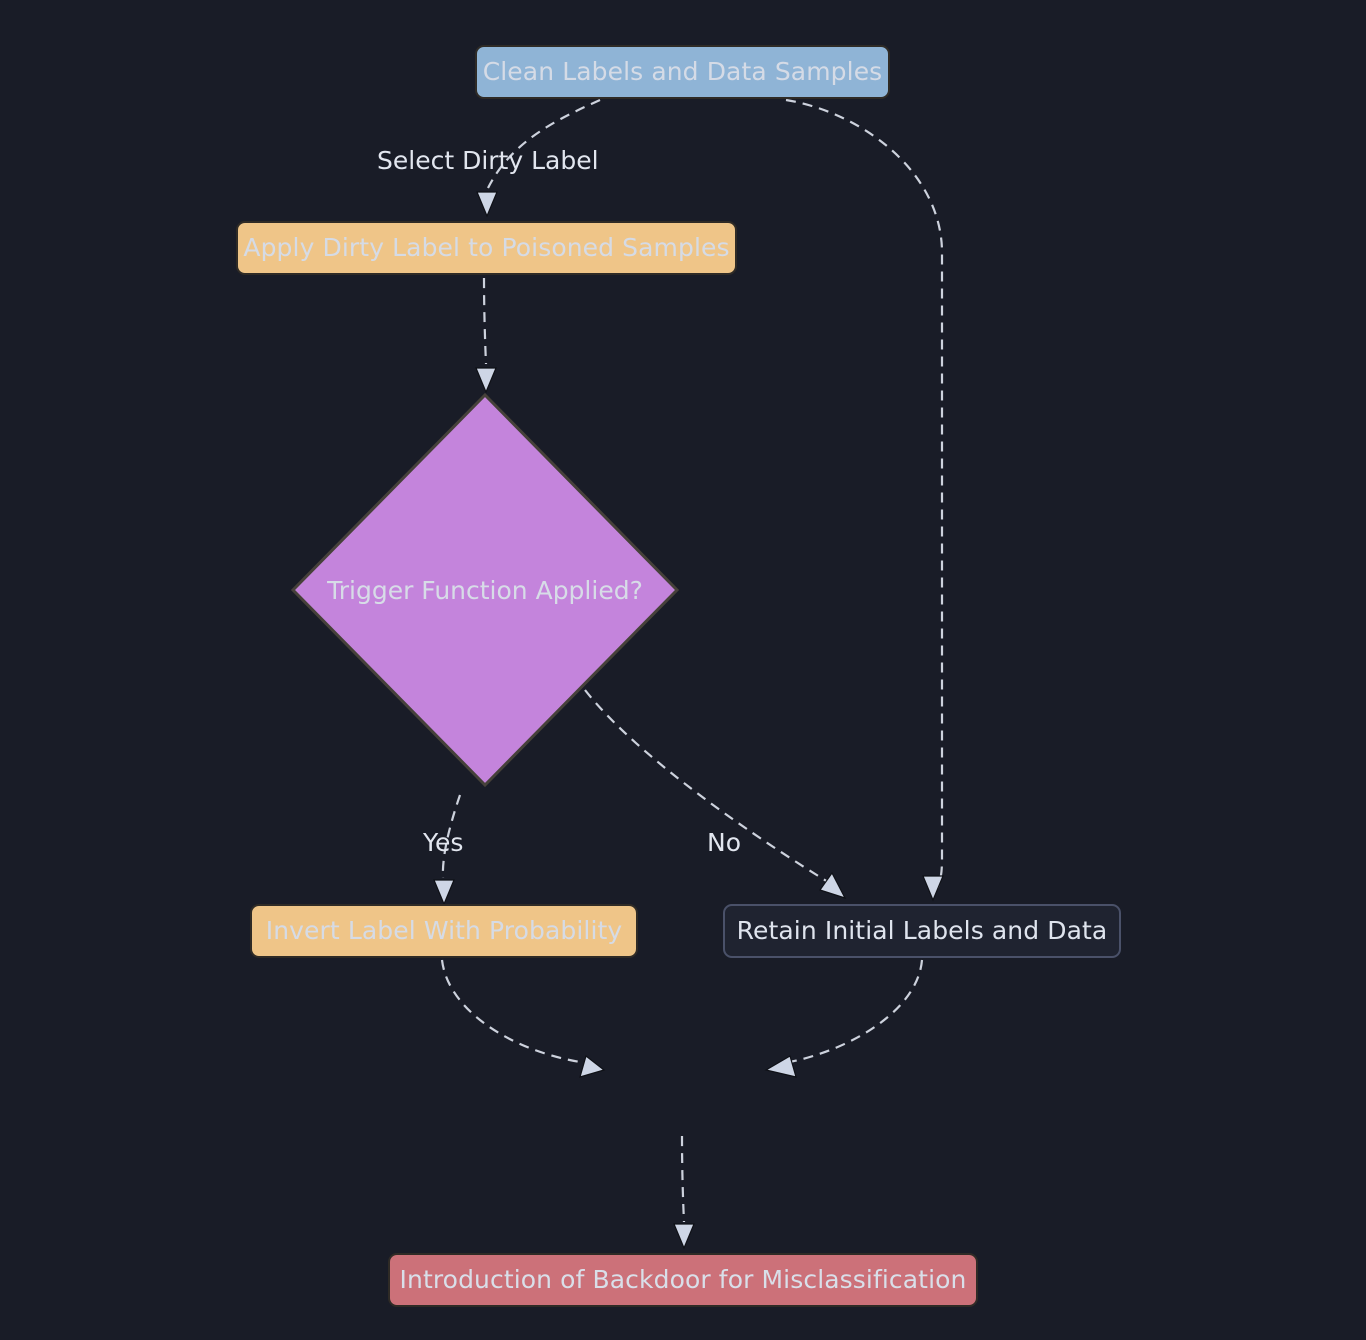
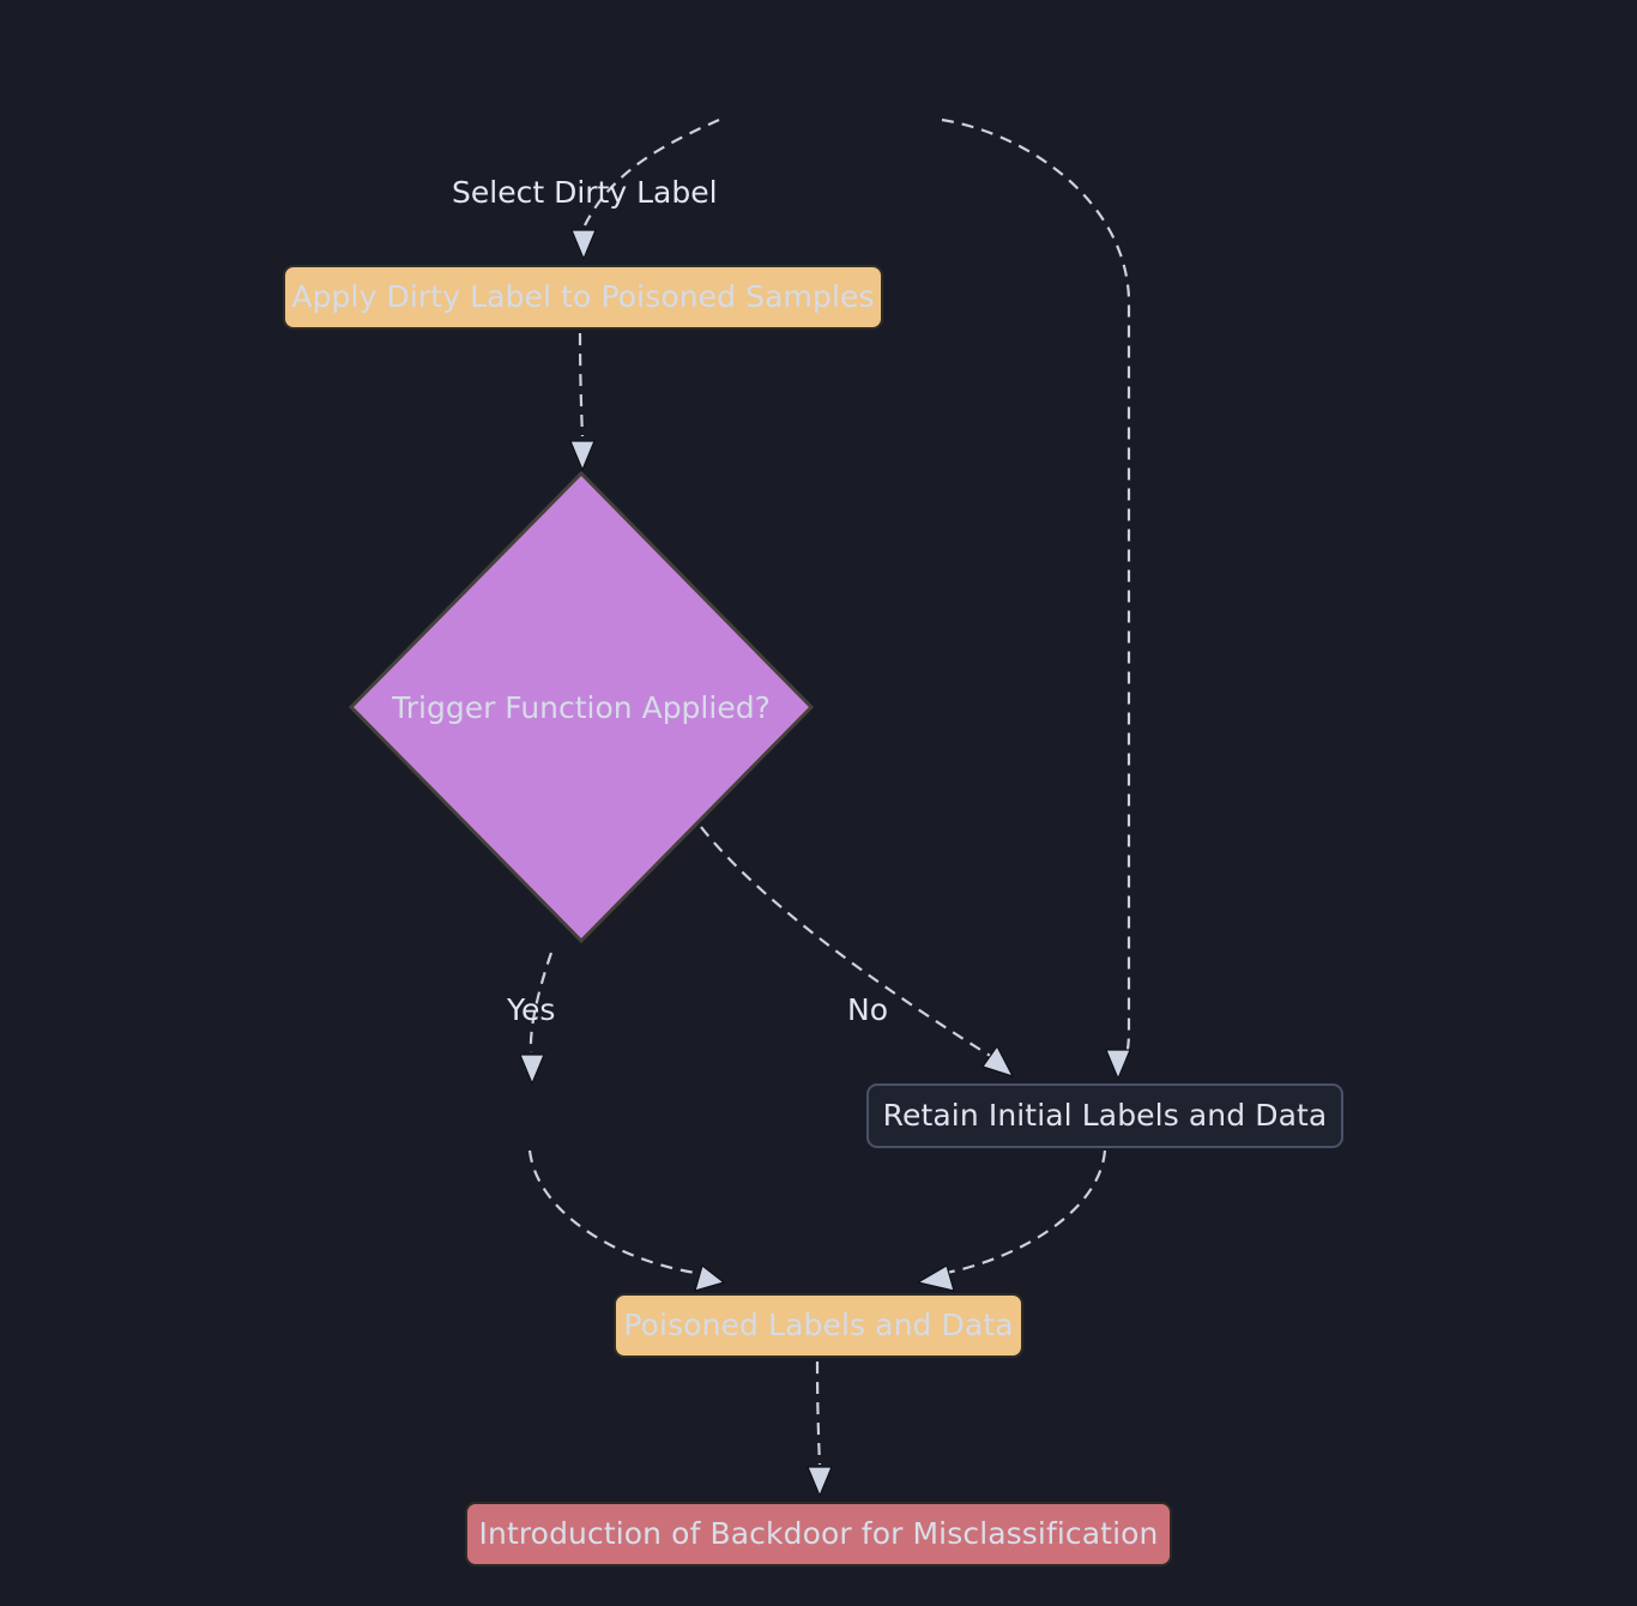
  Select Dirty Label
  Yes
  No
- Clean Labels and Data Samples
  Apply Dirty Label to Poisoned Samples
  Trigger Function Applied?
- Invert Label With Probability
  Retain Initial Labels and Data
+ Poisoned Labels and Data
  Introduction of Backdoor for Misclassification
